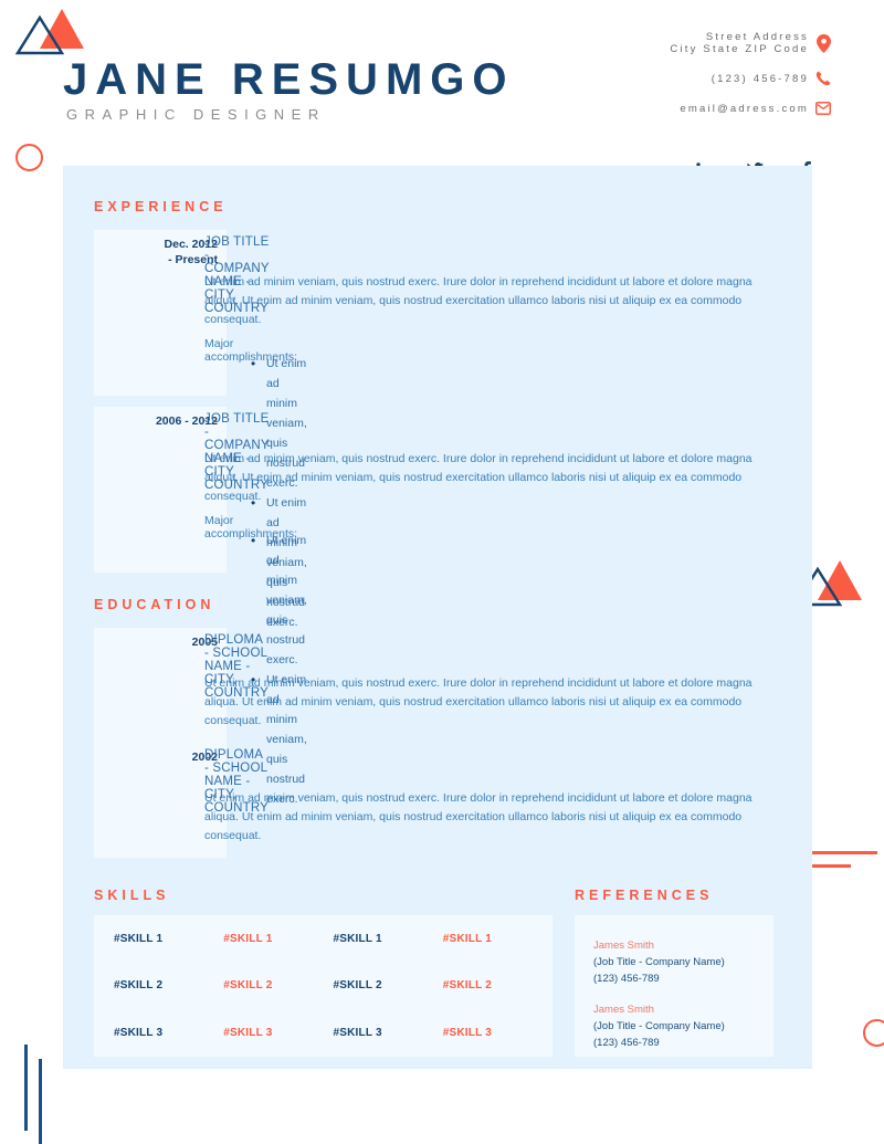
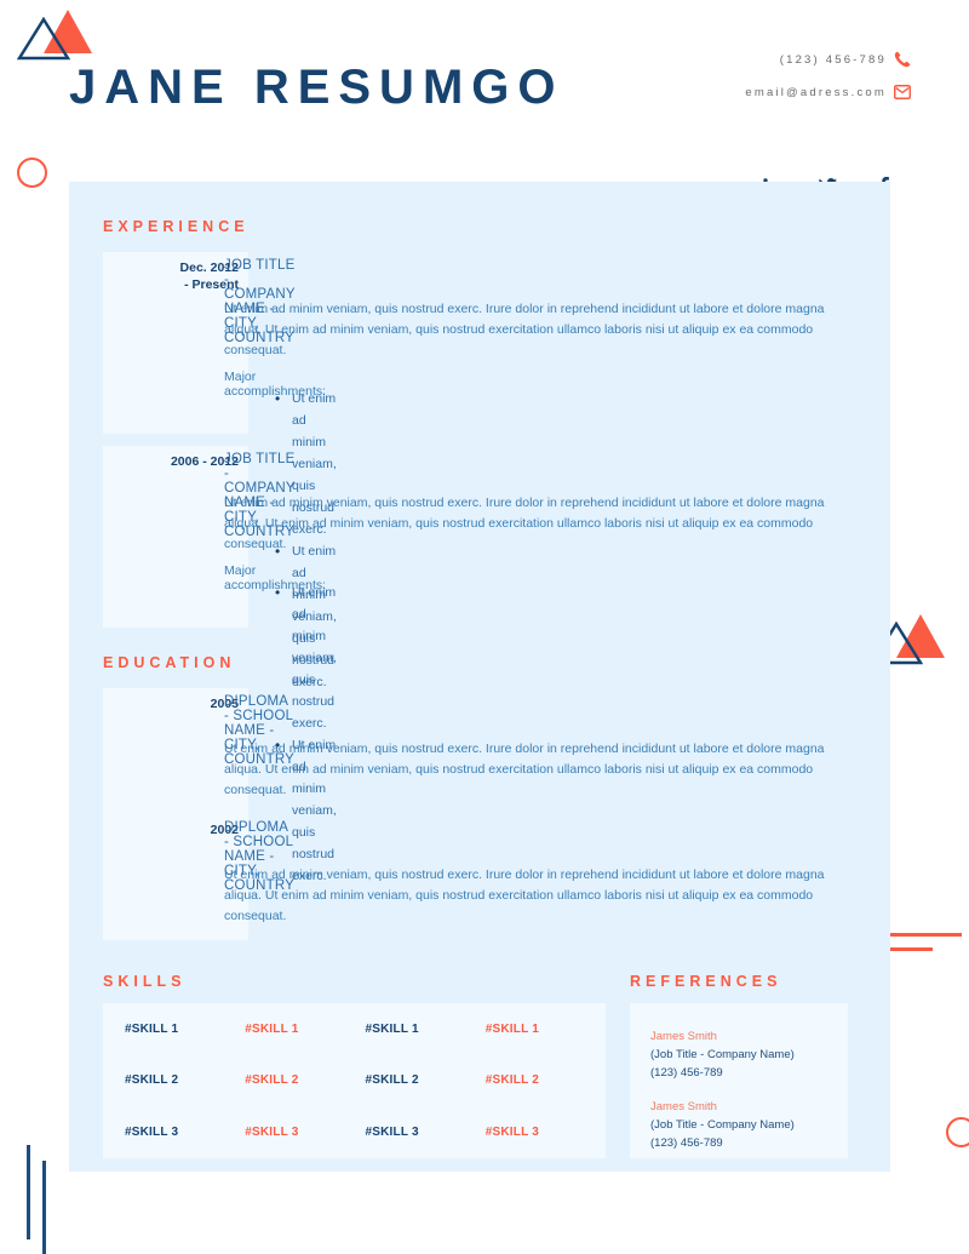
  JANE RESUMGO
- GRAPHIC DESIGNER
- Street Address
- City State ZIP Code
  (123) 456-789
  email@adress.com
  EXPERIENCE
  Dec. 2012
  - Present
  JOB TITLE - COMPANY NAME - CITY, COUNTRY
  Ut enim ad minim veniam, quis nostrud exerc. Irure dolor in reprehend incididunt ut labore et dolore magna aliqua. Ut enim ad minim veniam, quis nostrud exercitation ullamco laboris nisi ut aliquip ex ea commodo consequat.
  Major accomplishments:
  Ut enim ad minim veniam, quis nostrud exerc.
  Ut enim ad minim veniam, quis nostrud exerc.
  2006 - 2012
  JOB TITLE - COMPANY NAME - CITY, COUNTRY
  Ut enim ad minim veniam, quis nostrud exerc. Irure dolor in reprehend incididunt ut labore et dolore magna aliqua. Ut enim ad minim veniam, quis nostrud exercitation ullamco laboris nisi ut aliquip ex ea commodo consequat.
  Major accomplishments:
  Ut enim ad minim veniam, quis nostrud exerc.
  Ut enim ad minim veniam, quis nostrud exerc.
  EDUCATION
  2005
  DIPLOMA - SCHOOL NAME - CITY, COUNTRY
  Ut enim ad minim veniam, quis nostrud exerc. Irure dolor in reprehend incididunt ut labore et dolore magna aliqua. Ut enim ad minim veniam, quis nostrud exercitation ullamco laboris nisi ut aliquip ex ea commodo consequat.
  2002
  DIPLOMA - SCHOOL NAME - CITY, COUNTRY
  Ut enim ad minim veniam, quis nostrud exerc. Irure dolor in reprehend incididunt ut labore et dolore magna aliqua. Ut enim ad minim veniam, quis nostrud exercitation ullamco laboris nisi ut aliquip ex ea commodo consequat.
  SKILLS
  REFERENCES
  #SKILL 1
  #SKILL 1
  #SKILL 1
  #SKILL 1
  #SKILL 2
  #SKILL 2
  #SKILL 2
  #SKILL 2
  #SKILL 3
  #SKILL 3
  #SKILL 3
  #SKILL 3
  James Smith
  (Job Title - Company Name)
  (123) 456-789
  James Smith
  (Job Title - Company Name)
  (123) 456-789
